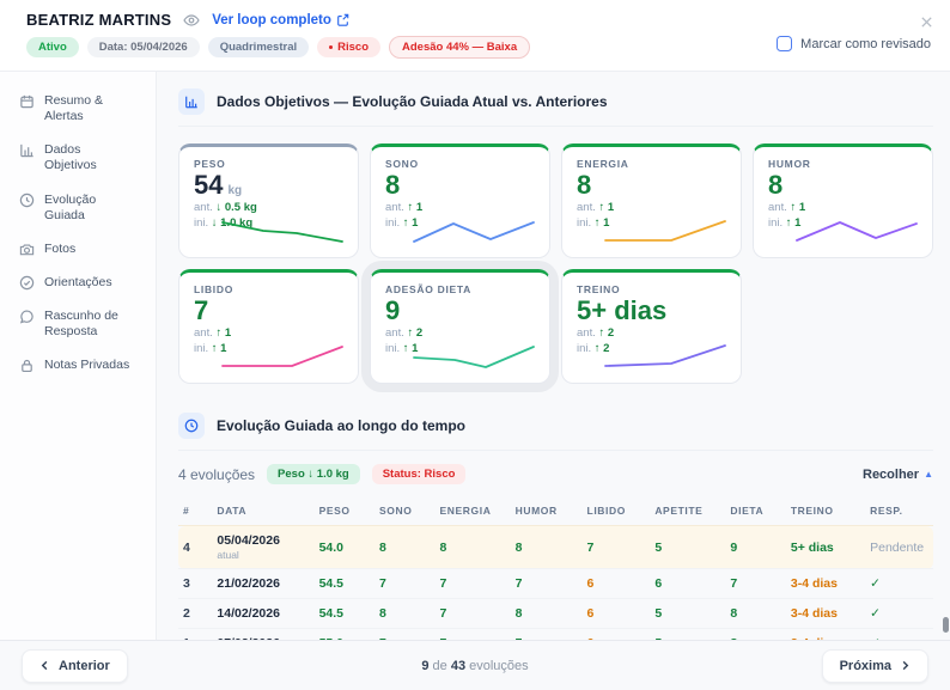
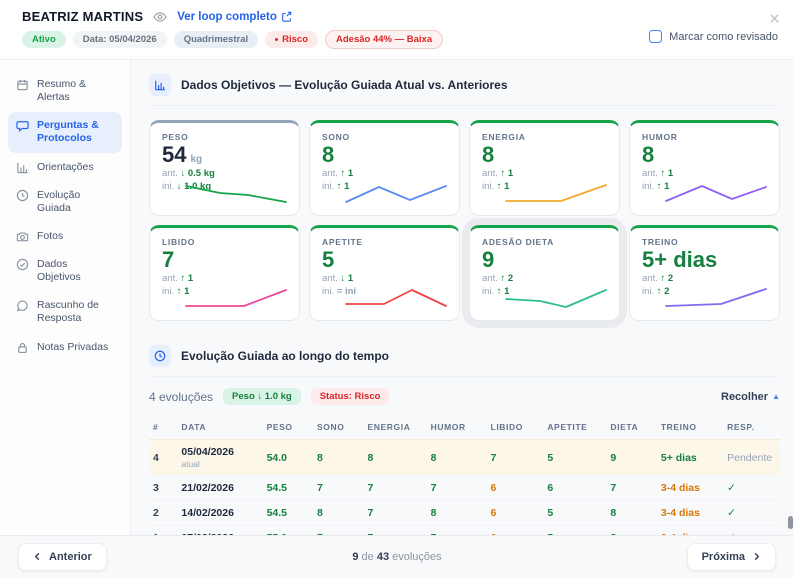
  BEATRIZ MARTINS
  Ver loop completo
  Ativo
  Data: 05/04/2026
  Quadrimestral
  Risco
  Adesão 44% — Baixa
  Marcar como revisado
  Resumo & Alertas
+ Perguntas & Protocolos
- Dados Objetivos
+ Orientações
  Evolução Guiada
  Fotos
- Orientações
+ Dados Objetivos
  Rascunho de Resposta
  Notas Privadas
  Dados Objetivos — Evolução Guiada Atual vs. Anteriores
  PESO
  54
  kg
  ant. ↓ 0.5 kg
  ini. ↓0 kg
  SONO
  8
  ant. ↑ 1
  ini. ↑ 1
  ENERGIA
  8
  ant. ↑ 1
  ini. ↑ 1
  HUMOR
  8
  ant. ↑ 1
  ini. ↑ 1
  LIBIDO
  7
  ant. ↑ 1
  ini. ↑ 1
+ APETITE
+ 5
+ ant. ↓ 1
+ ini. = ini
  ADESÃO DIETA
  9
  ant. ↑ 2
  ini. ↑ 1
  TREINO
  5+ dias
  ant. ↑ 2
  ini. ↑ 2
  Evolução Guiada ao longo do tempo
  4 evoluções
  Peso ↓ 1.0 kg
  Status: Risco
  Recolher
  ▲
  #	DATA	PESO	SONO	ENERGIA	HUMOR	LIBIDO	APETITE	DIETA	TREINO	RESP.
  4	05/04/2026atual	54.0	8	8	8	7	5	9	5+ dias	Pendente
  3	21/02/2026	54.5	7	7	7	6	6	7	3-4 dias	✓
  2	14/02/2026	54.5	8	7	8	6	5	8	3-4 dias	✓
  Anterior
  9 de 43 evoluções
  Próxima
